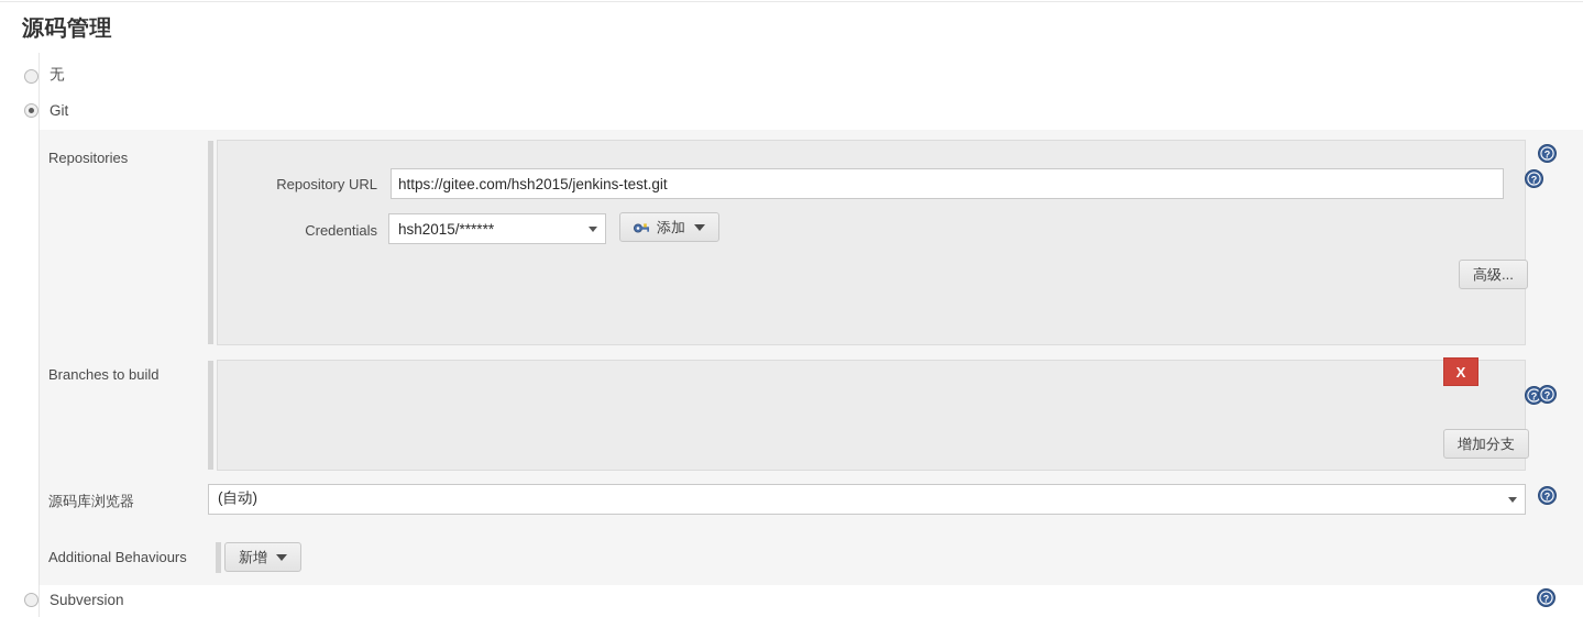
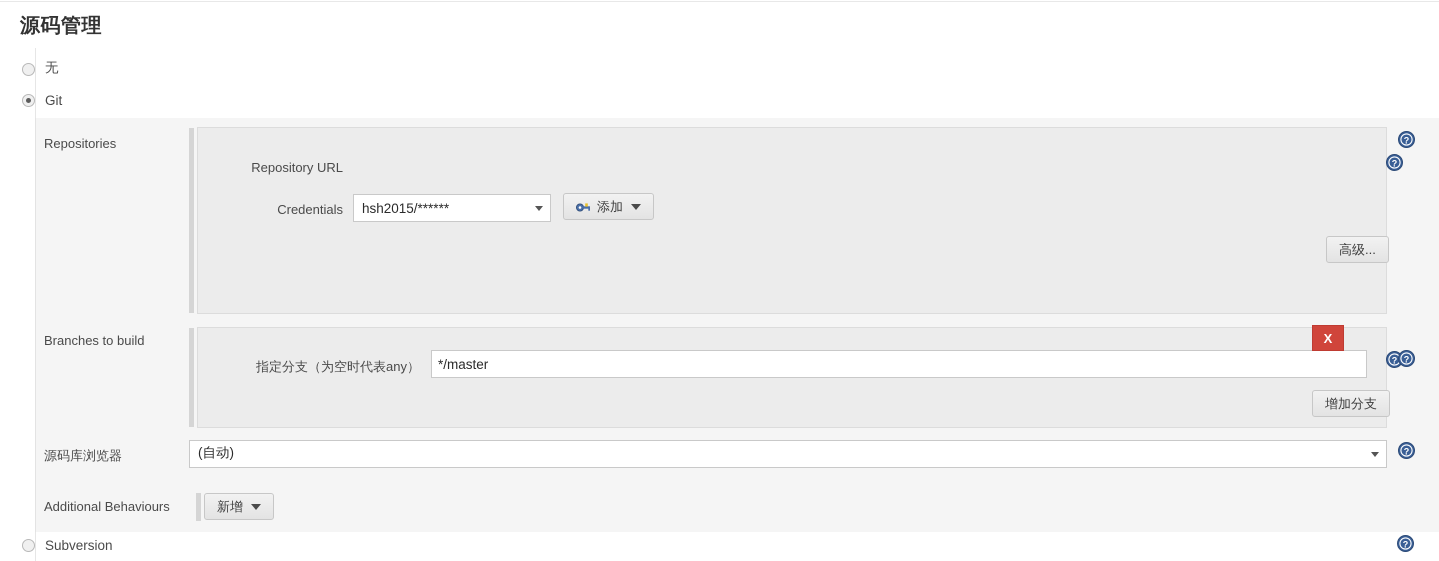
  源码管理
  无
  Git
  Repositories
  Repository URL
- https://gitee.com/hsh2015/jenkins-test.git
  ?
  Credentials
  hsh2015/******
  添加
  高级...
  ?
  Branches to build
+ 指定分支（为空时代表any）
+ */master
  ?
  增加分支
  X
  ?
  源码库浏览器
  (自动)
  ?
  Additional Behaviours
  新增
  Subversion
  ?
